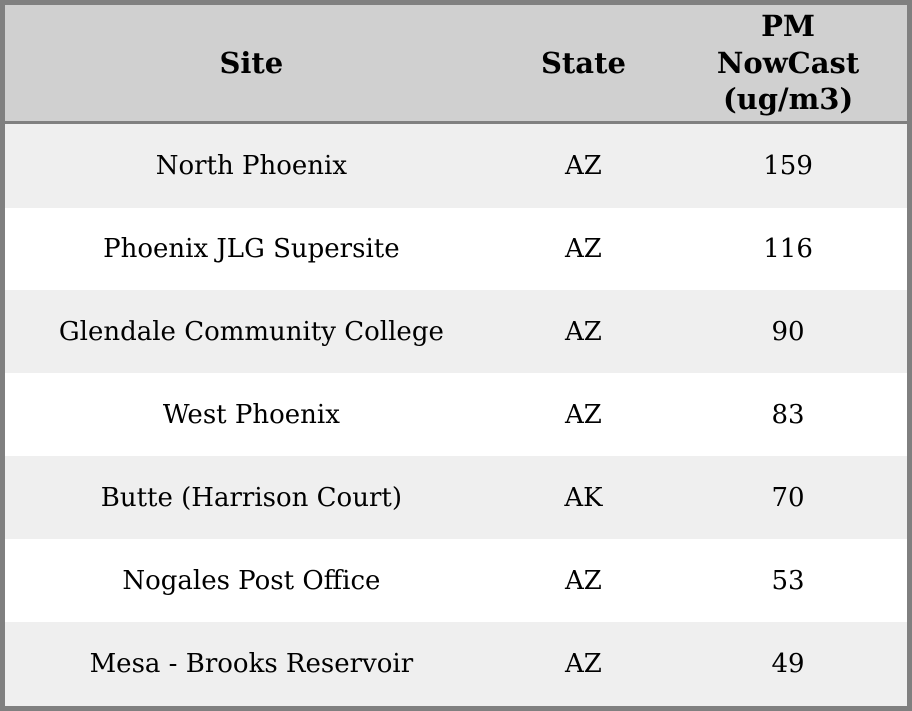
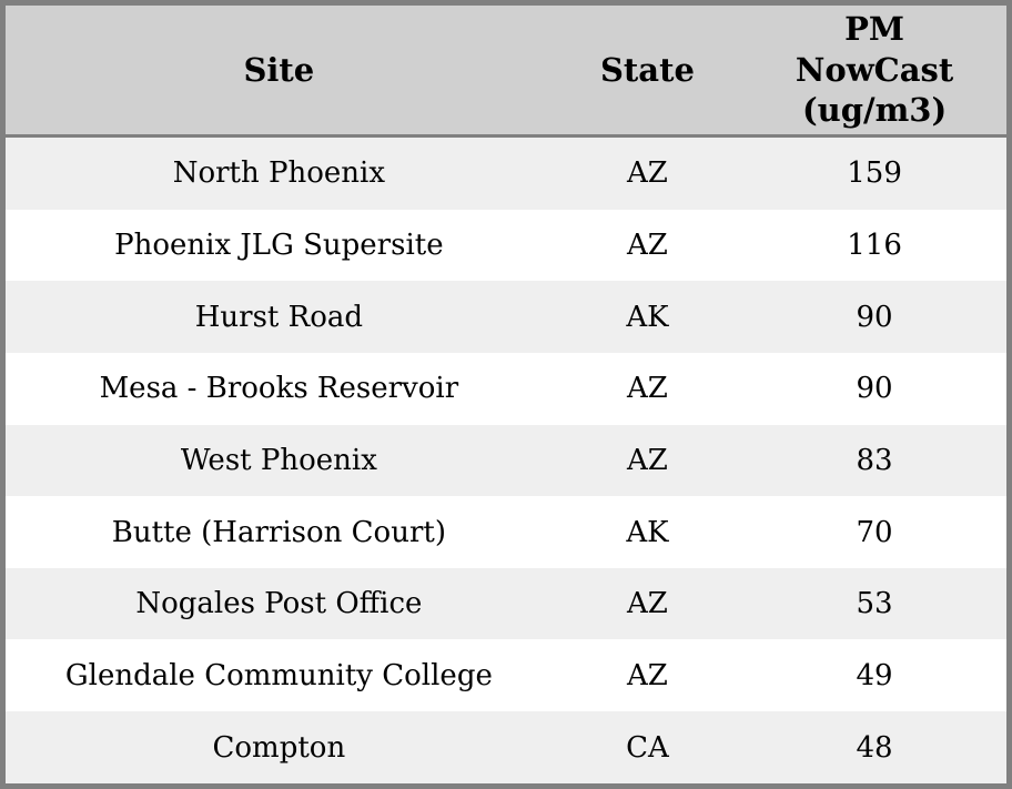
  Site	State	PM NowCast (ug/m3)
  North Phoenix	AZ	159
  Phoenix JLG Supersite	AZ	116
+ Hurst Road	AK	90
- Glendale Community College	AZ	90
+ Mesa - Brooks Reservoir	AZ	90
  West Phoenix	AZ	83
  Butte (Harrison Court)	AK	70
  Nogales Post Office	AZ	53
- Mesa - Brooks Reservoir	AZ	49
+ Glendale Community College	AZ	49
+ Compton	CA	48
